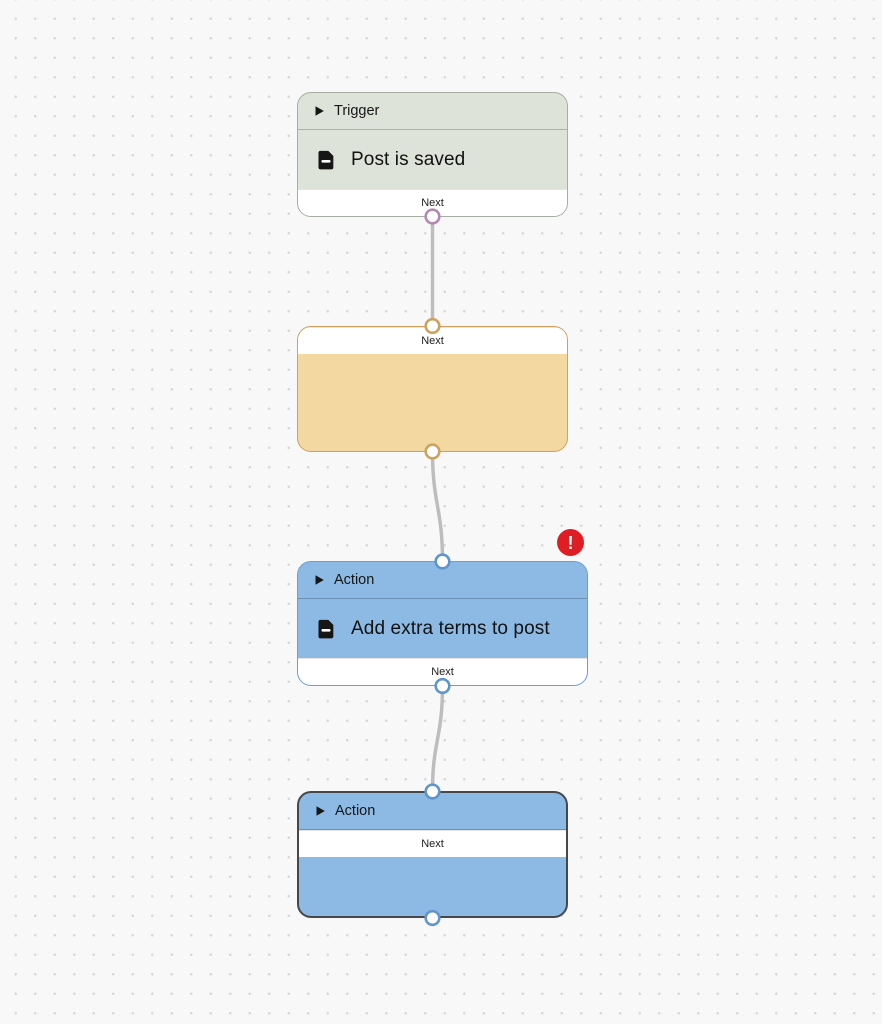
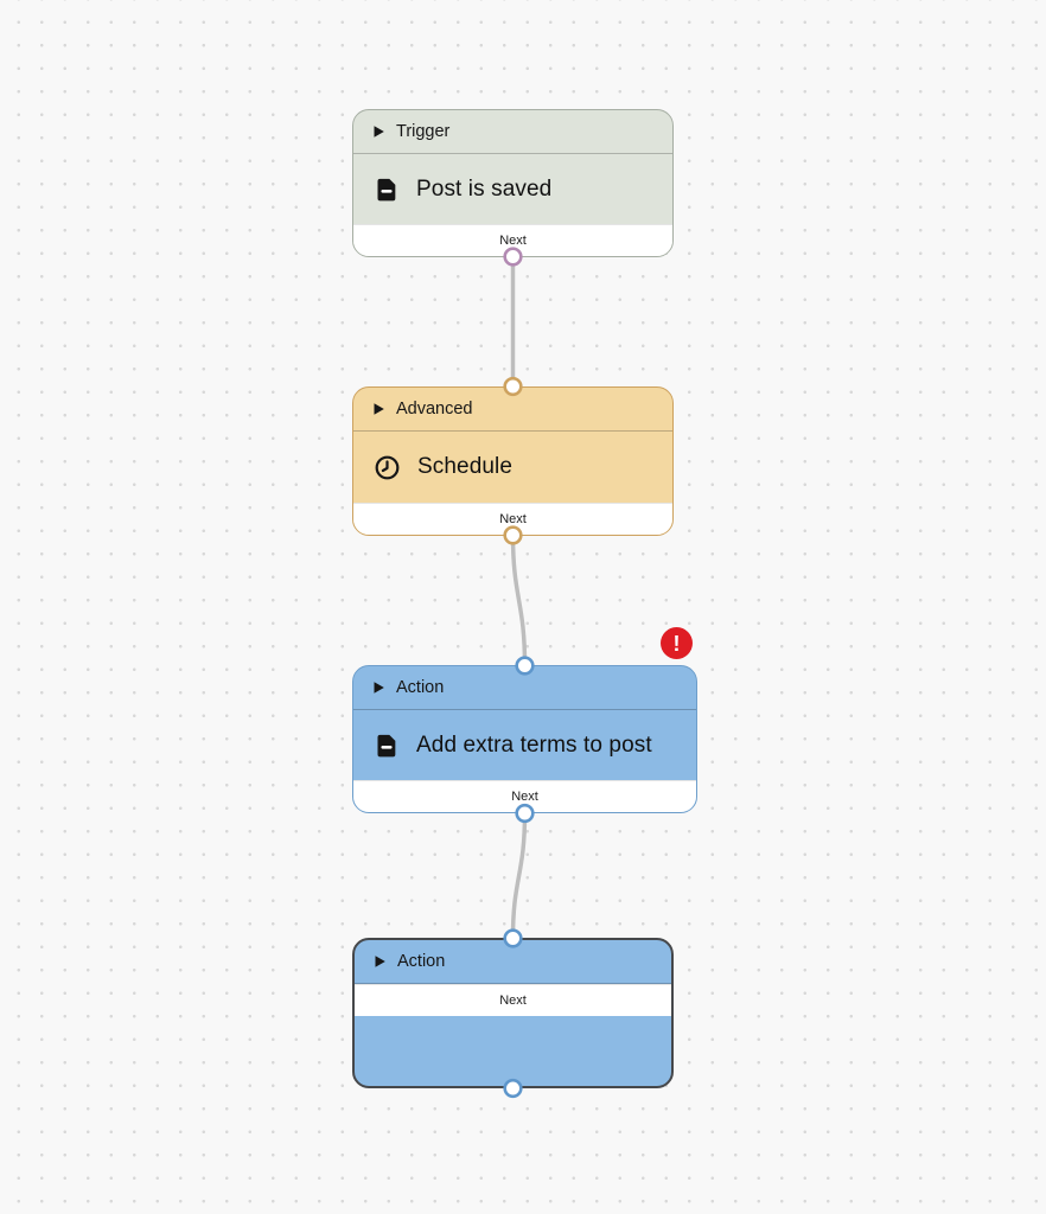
  Trigger
  Post is saved
  Next
+ Advanced
+ Schedule
  Next
  Action
  Add extra terms to post
  Next
  Action
  Next
  !
